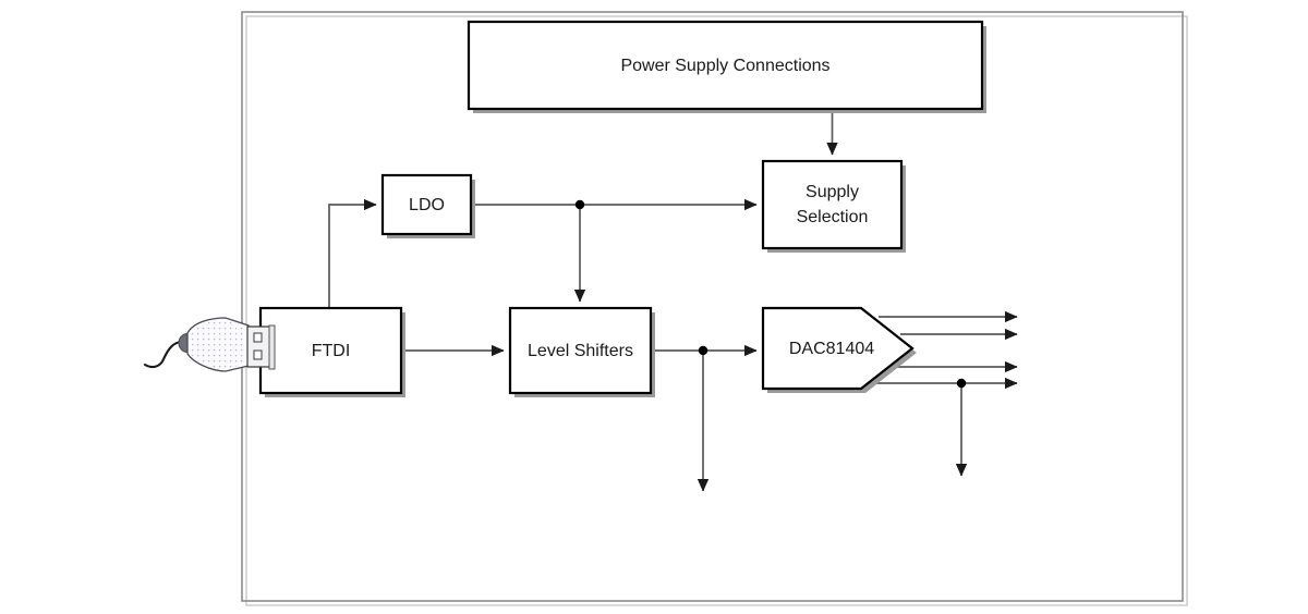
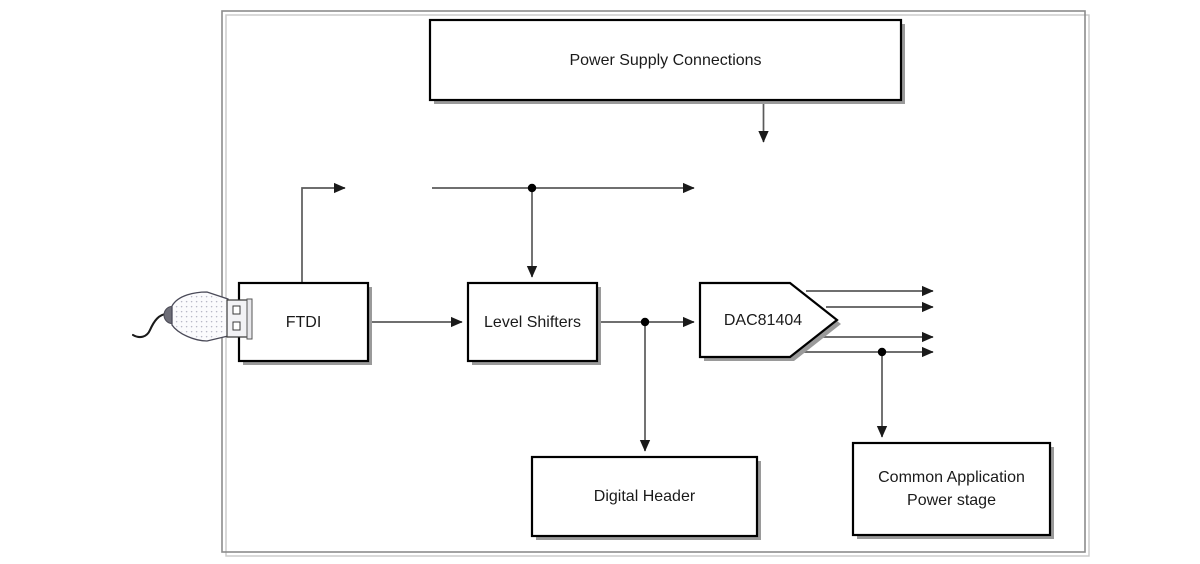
  Power Supply Connections
- LDO
- Supply
- Selection
  FTDI
  Level Shifters
  DAC81404
+ Digital Header
+ Common Application
+ Power stage
